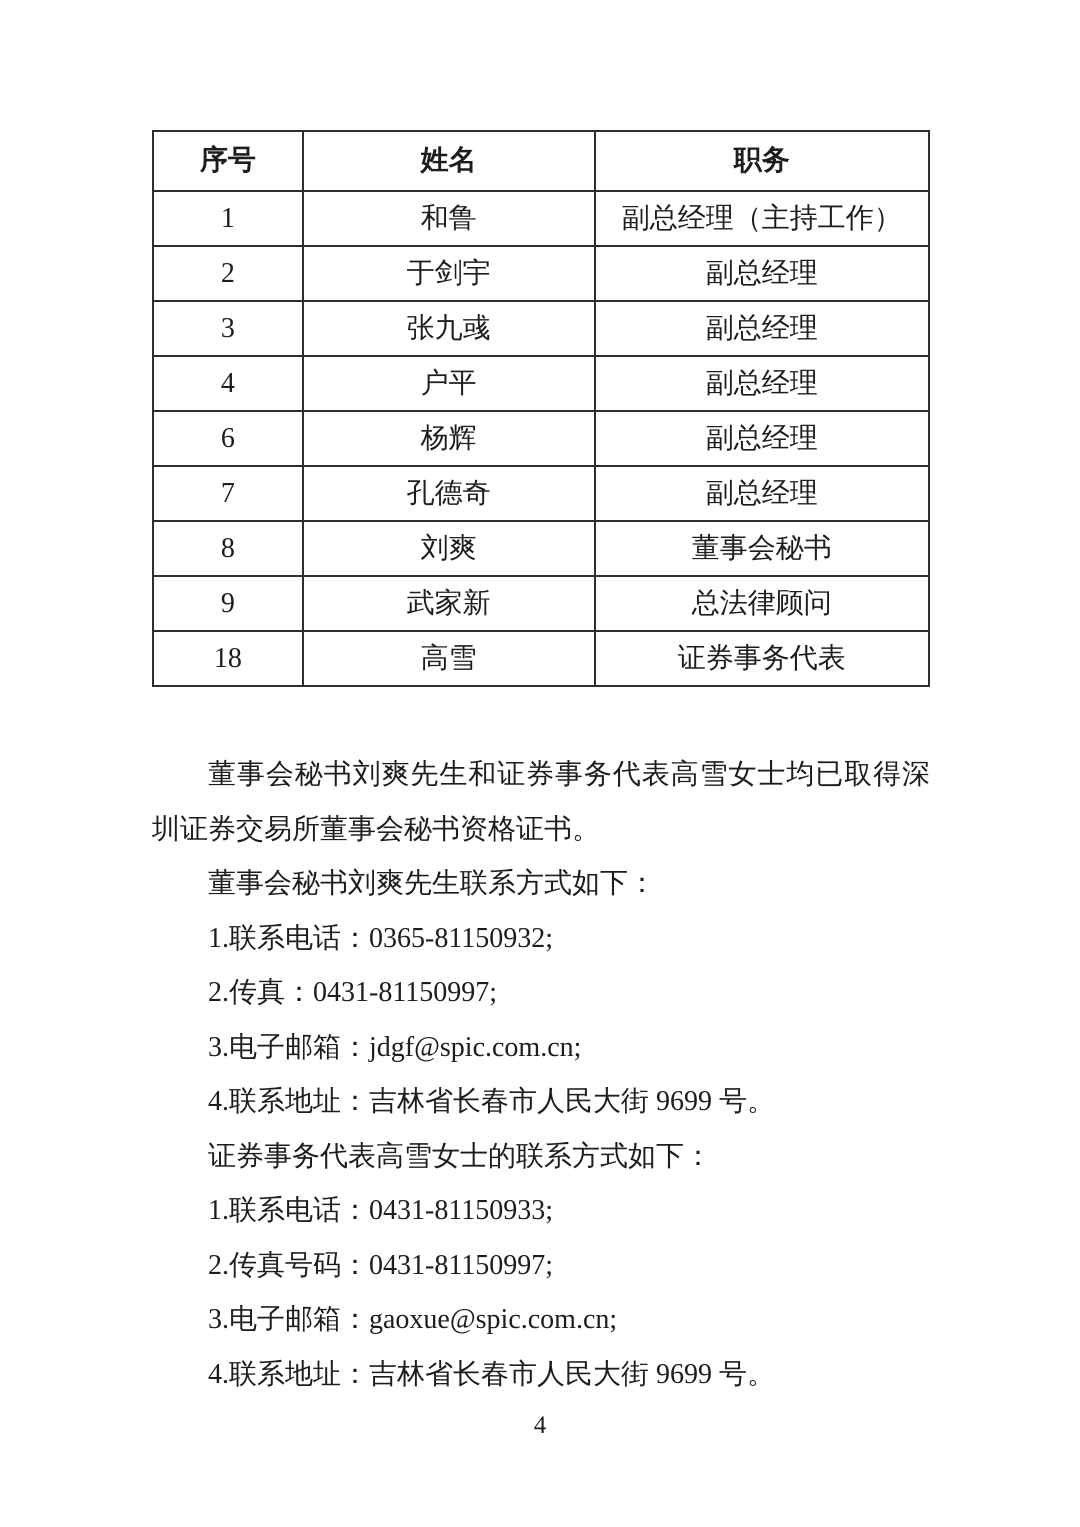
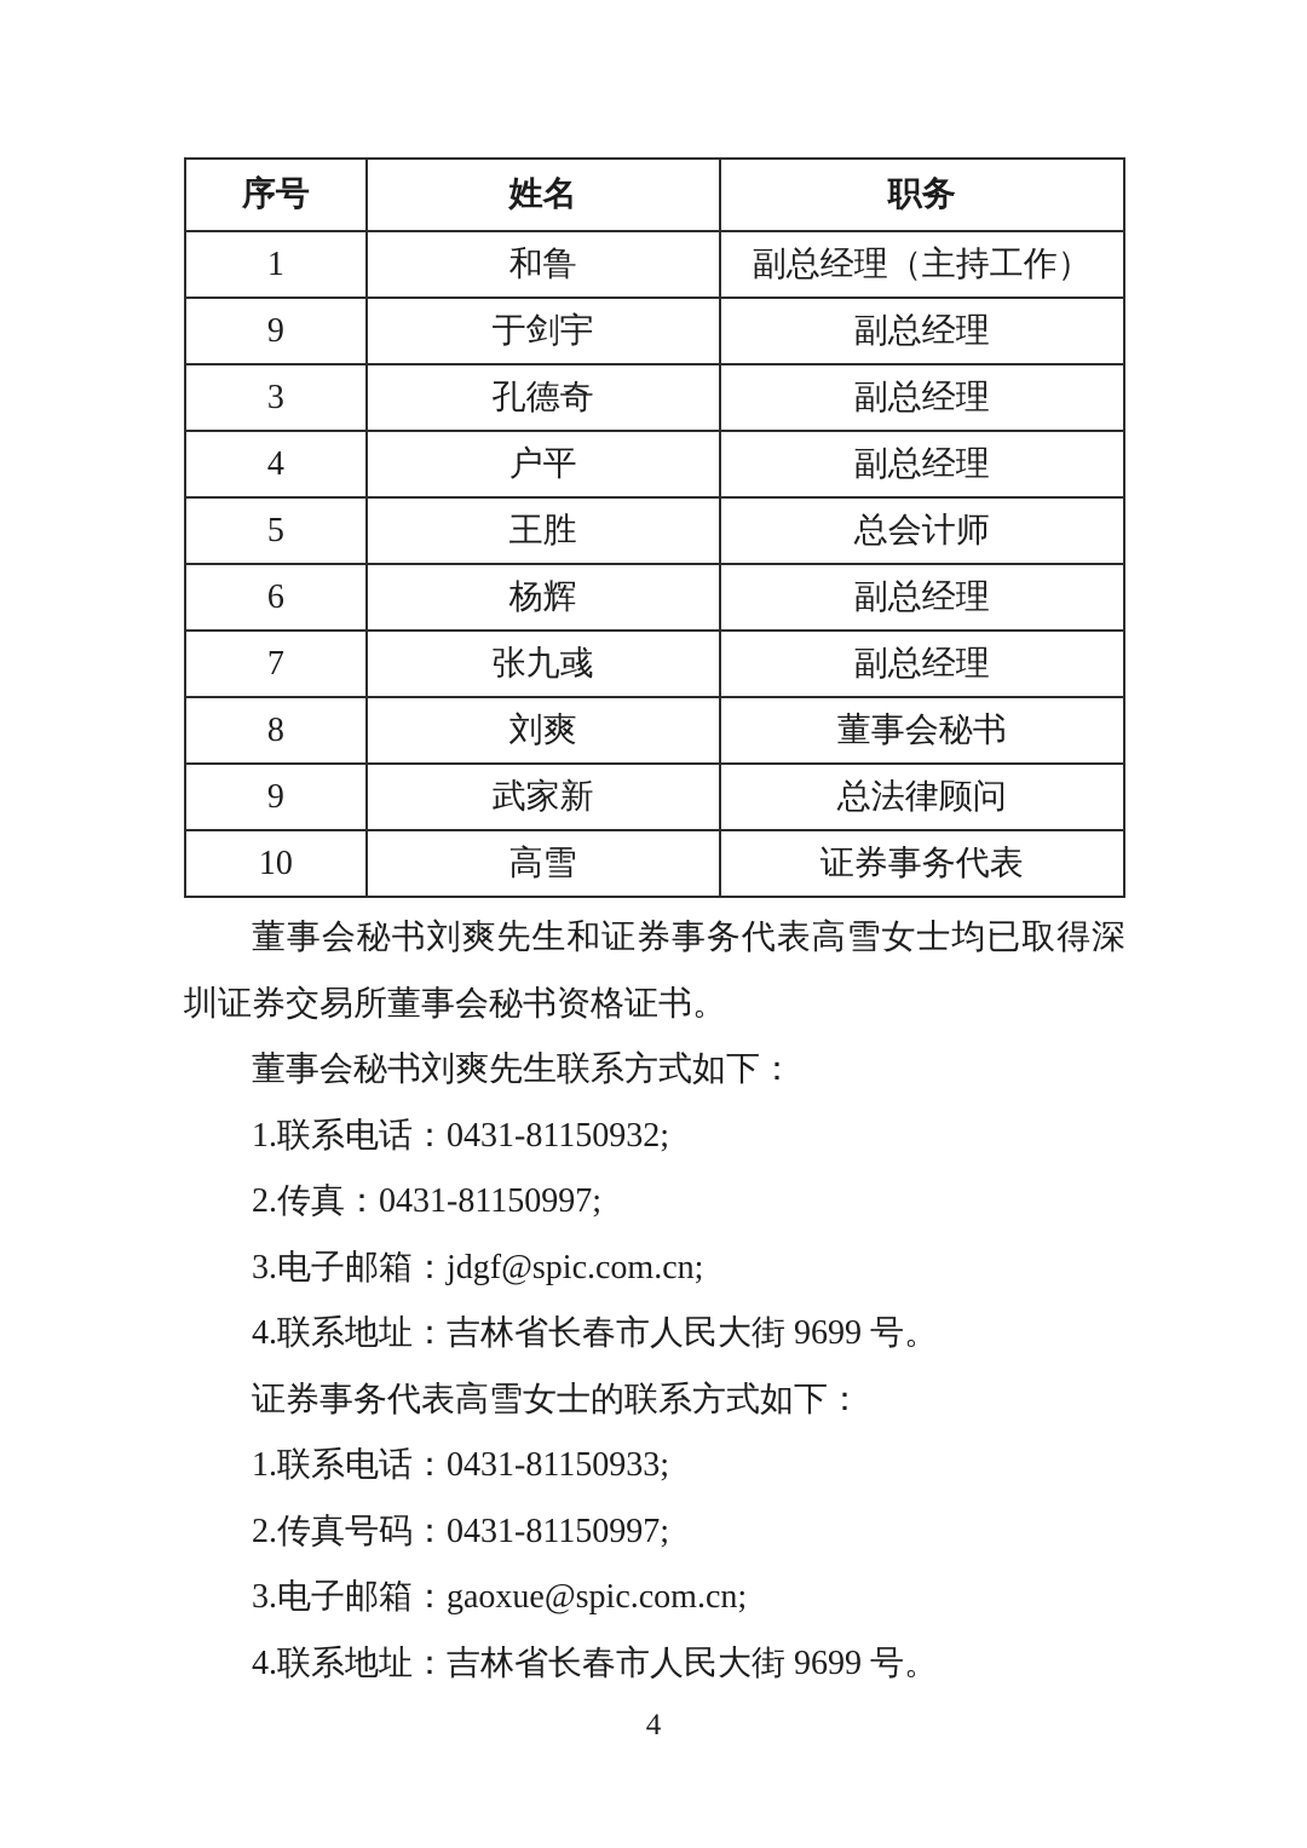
  序号	姓名	职务
  1	和鲁	副总经理（主持工作）
- 2	于剑宇	副总经理
+ 9	于剑宇	副总经理
- 3	张九彧	副总经理
+ 3	孔德奇	副总经理
  4	户平	副总经理
+ 5	王胜	总会计师
  6	杨辉	副总经理
- 7	孔德奇	副总经理
+ 7	张九彧	副总经理
  8	刘爽	董事会秘书
  9	武家新	总法律顾问
- 18	高雪	证券事务代表
+ 10	高雪	证券事务代表
  董事会秘书刘爽先生和证券事务代表高雪女士均已取得深圳证券交易所董事会秘书资格证书。
  董事会秘书刘爽先生联系方式如下：
- 1.联系电话：0365-81150932;
+ 1.联系电话：0431-81150932;
  2.传真：0431-81150997;
  3.电子邮箱：jdgf@spic.com.cn;
  4.联系地址：吉林省长春市人民大街 9699 号。
  证券事务代表高雪女士的联系方式如下：
  1.联系电话：0431-81150933;
  2.传真号码：0431-81150997;
  3.电子邮箱：gaoxue@spic.com.cn;
  4.联系地址：吉林省长春市人民大街 9699 号。
  4
